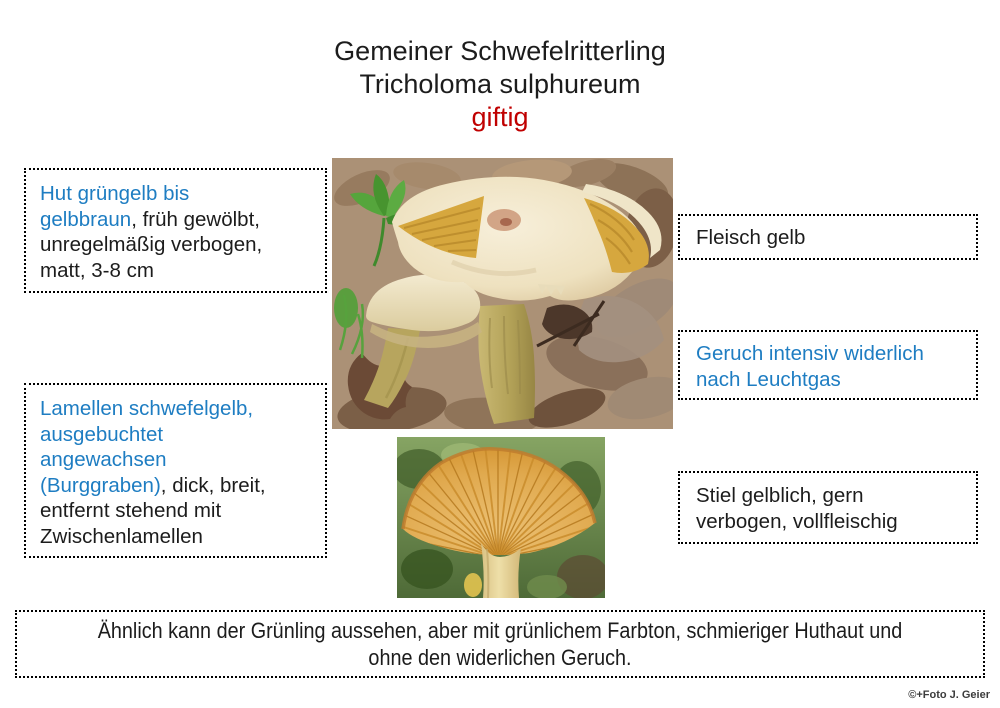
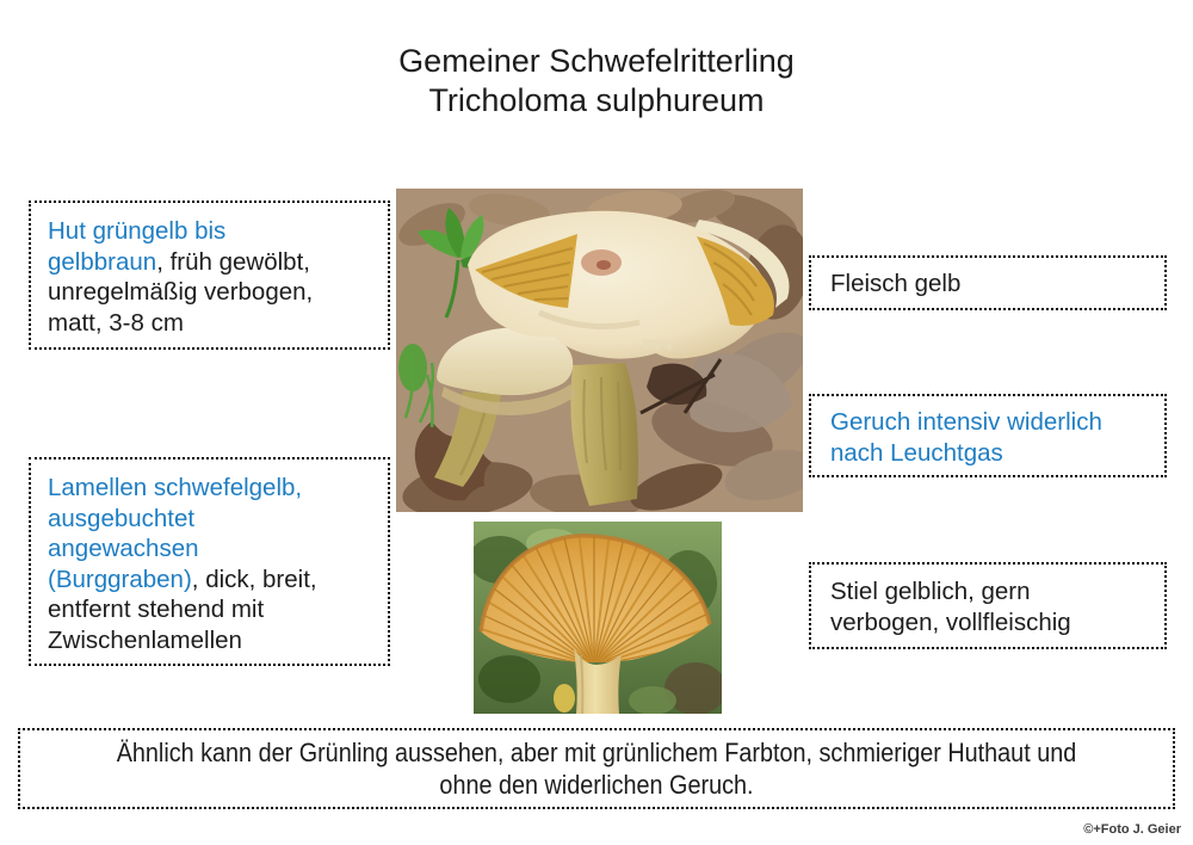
  Gemeiner Schwefelritterling
  Tricholoma sulphureum
- giftig
  Hut grüngelb bis
  gelbbraun, früh gewölbt,
  unregelmäßig verbogen,
  matt, 3-8 cm
  Lamellen schwefelgelb,
  ausgebuchtet
  angewachsen
  (Burggraben), dick, breit,
  entfernt stehend mit
  Zwischenlamellen
  Fleisch gelb
  Geruch intensiv widerlich
  nach Leuchtgas
  Stiel gelblich, gern
  verbogen, vollfleischig
  Ähnlich kann der Grünling aussehen, aber mit grünlichem Farbton, schmieriger Huthaut und
  ohne den widerlichen Geruch.
  ©+Foto J. Geier
